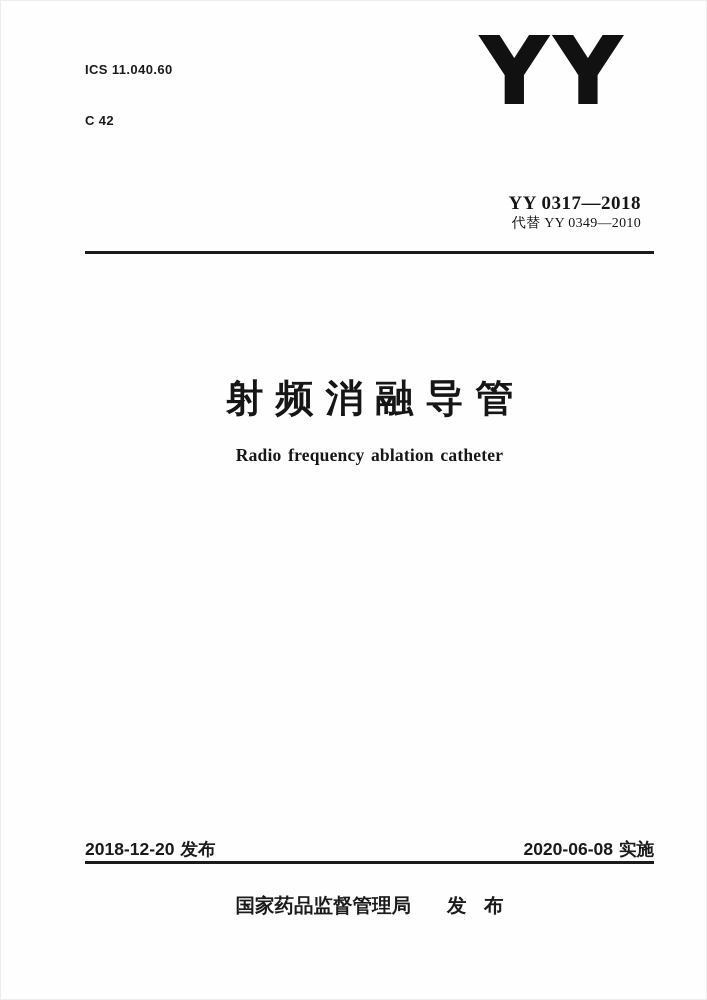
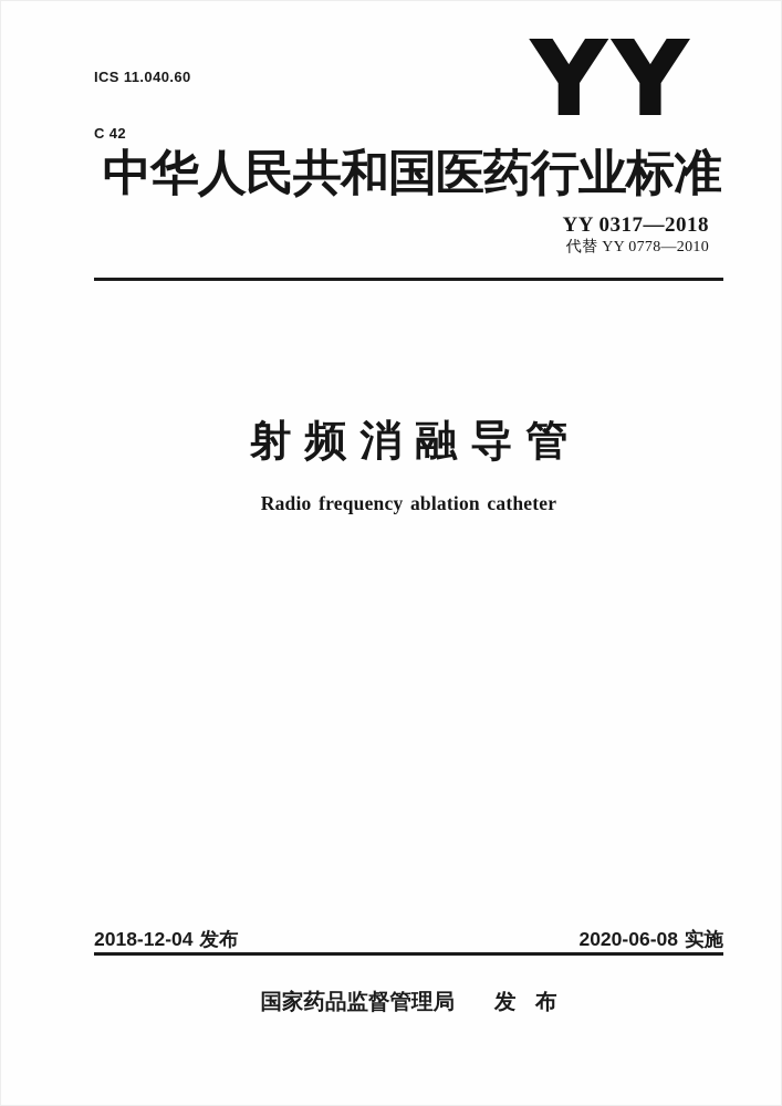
  ICS 11.040.60
  C 42
  YY
+ 中华人民共和国医药行业标准
  YY 0317—2018
- 代替 YY 0349—2010
+ 代替 YY 0778—2010
  射频消融导管
  Radio frequency ablation catheter
- 2018-12-20 发布
+ 2018-12-04 发布
  2020-06-08 实施
  国家药品监督管理局 发 布
